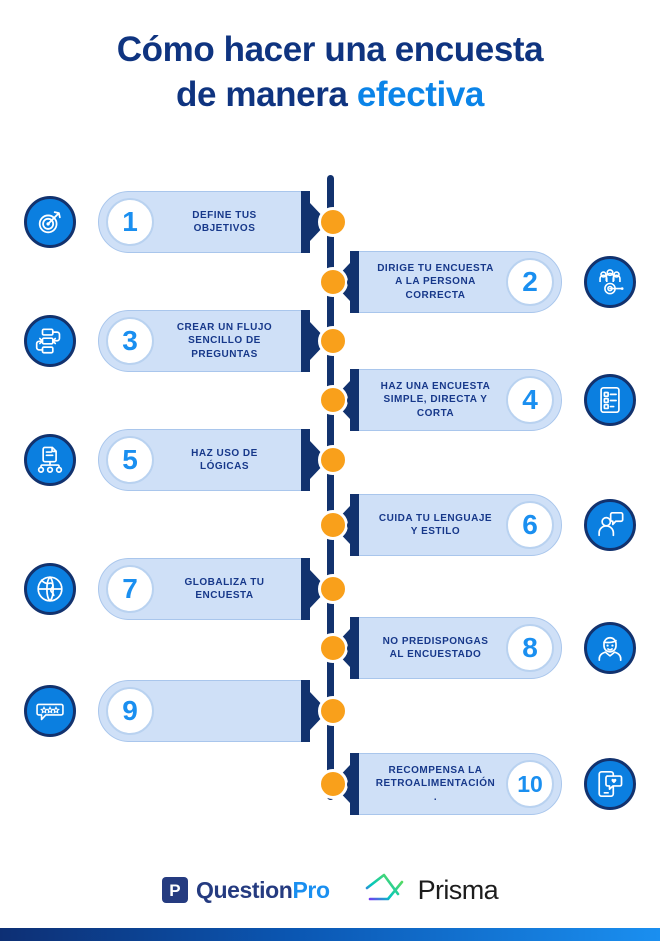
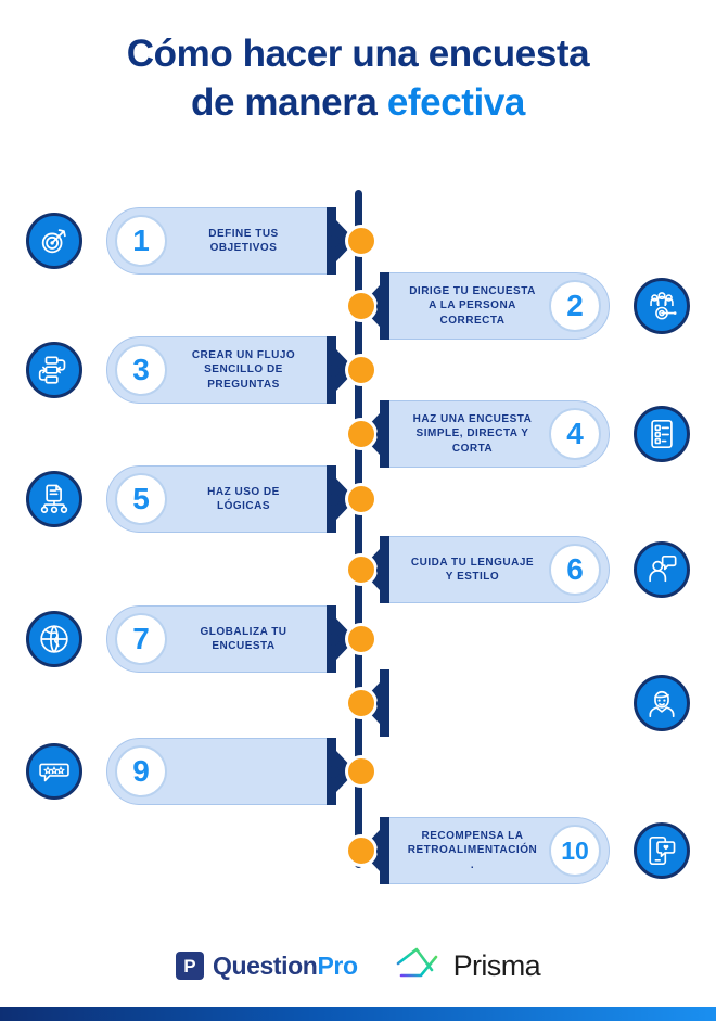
  Cómo hacer una encuesta
  de manera efectiva
  1
  DEFINE TUS
  OBJETIVOS
  DIRIGE TU ENCUESTA
  A LA PERSONA
  CORRECTA
  2
  3
  CREAR UN FLUJO
  SENCILLO DE
  PREGUNTAS
  HAZ UNA ENCUESTA
  SIMPLE, DIRECTA Y
  CORTA
  4
  5
  HAZ USO DE
  LÓGICAS
  CUIDA TU LENGUAJE
  Y ESTILO
  6
  7
  GLOBALIZA TU
  ENCUESTA
- NO PREDISPONGAS
- AL ENCUESTADO
- 8
  9
  RECOMPENSA LA
  RETROALIMENTACIÓN
  .
  10
  P
  QuestionPro
  Prisma
